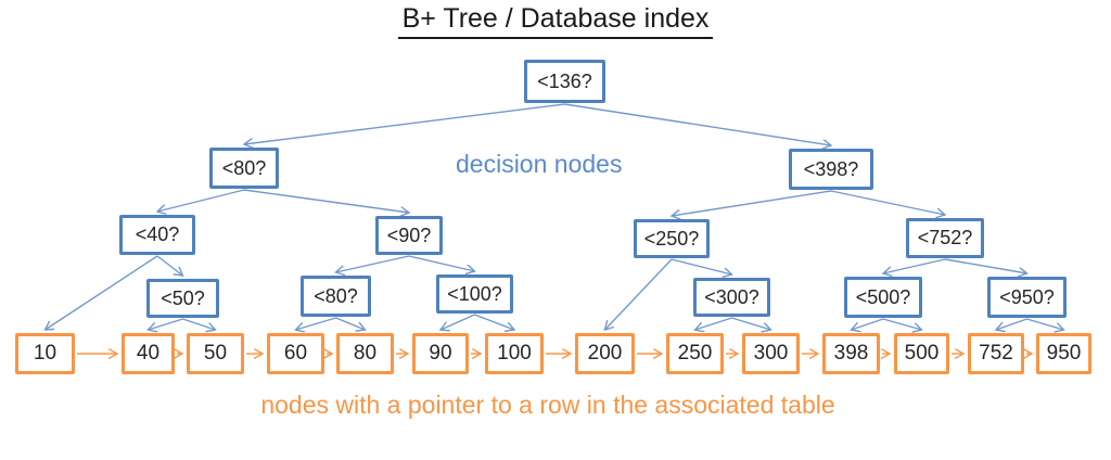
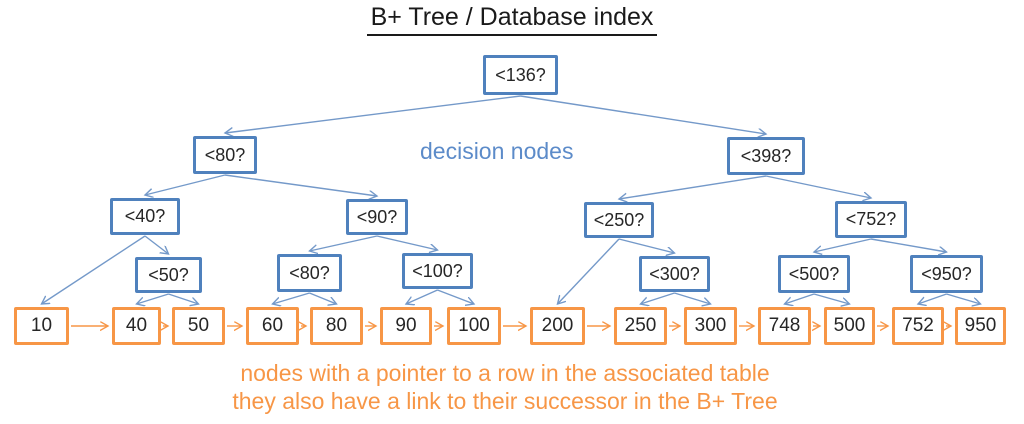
  B+ Tree / Database index
  decision nodes
  <136?
  <80?
  <398?
  <40?
  <90?
  <250?
  <752?
  <50?
  <80?
  <100?
  <300?
  <500?
  <950?
  10
  40
  50
  60
  80
  90
  100
  200
  250
  300
- 398
+ 748
  500
  752
  950
  nodes with a pointer to a row in the associated table
+ they also have a link to their successor in the B+ Tree
